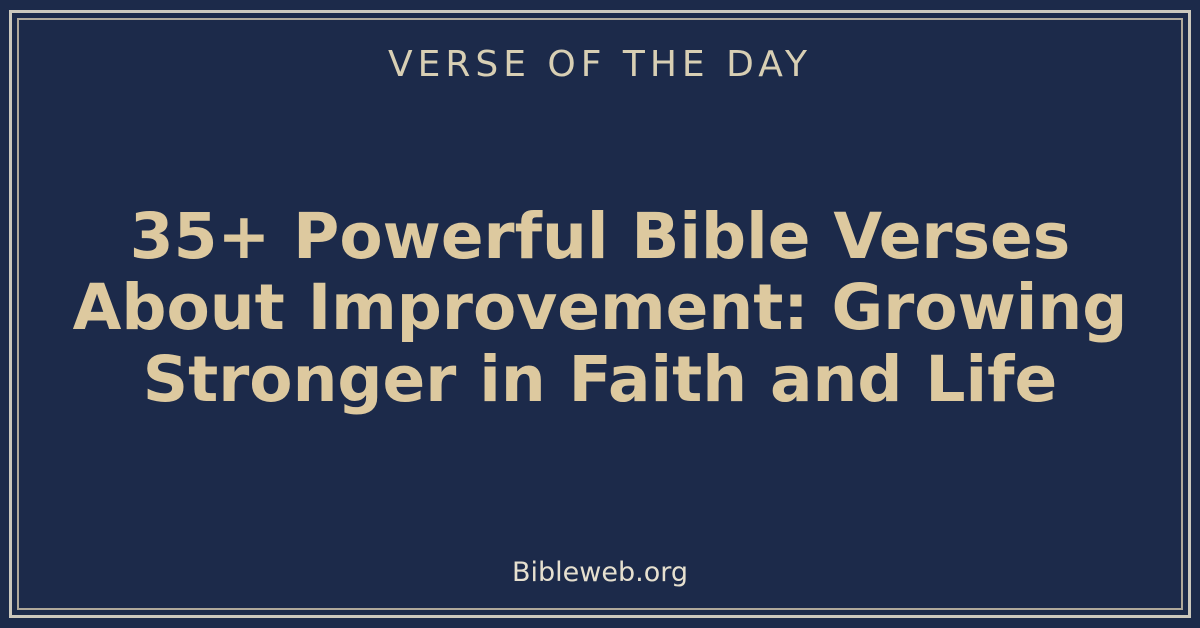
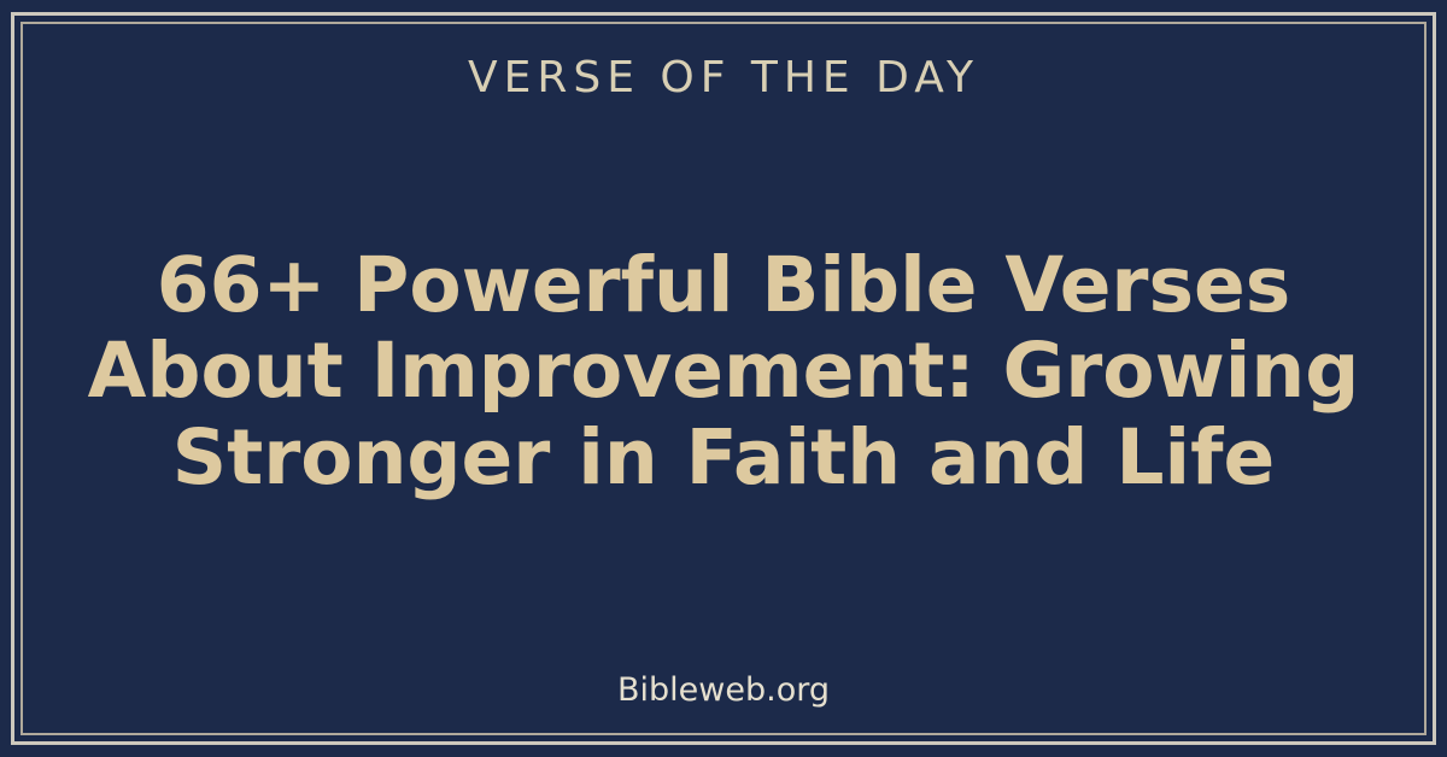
  VERSE OF THE DAY
- 35+ Powerful Bible Verses About Improvement: Growing Stronger in Faith and Life
+ 66+ Powerful Bible Verses About Improvement: Growing Stronger in Faith and Life
  Bibleweb.org
